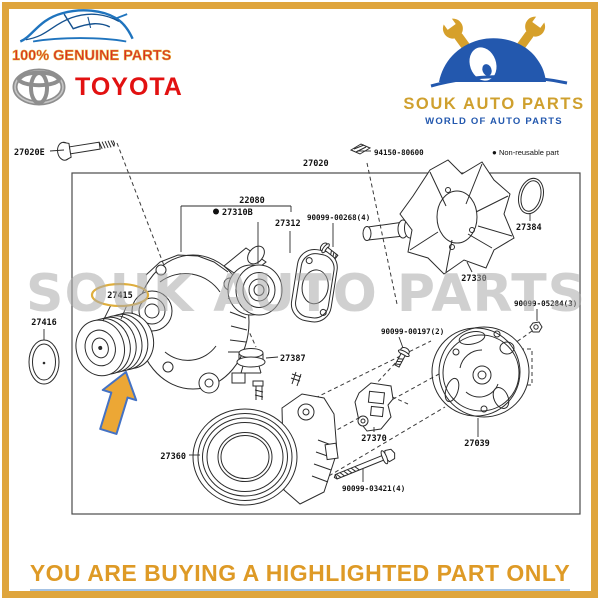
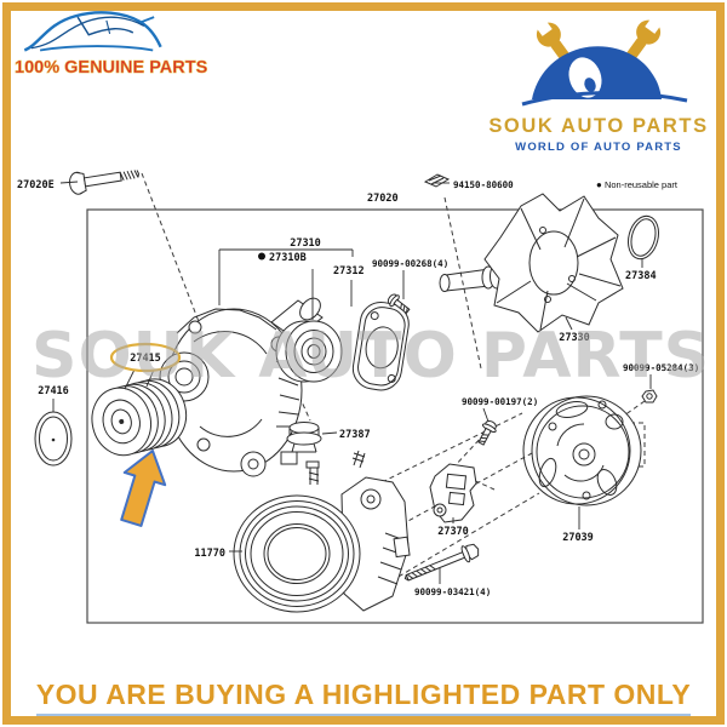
  100% GENUINE PARTS
- TOYOTA
  SOUK AUTO PARTS
  WORLD OF AUTO PARTS
  ● Non-reusable part
  27020E
  27020
  94150-80600
- 22080
+ 27310
  27310B
  27312
  90099-00268(4)
  27384
  27330
  90099-05284(3)
  27415
  27416
  27387
  90099-00197(2)
  27370
  27039
- 27360
+ 11770
  90099-03421(4)
  SOUK AUTO PARTS
  YOU ARE BUYING A HIGHLIGHTED PART ONLY
